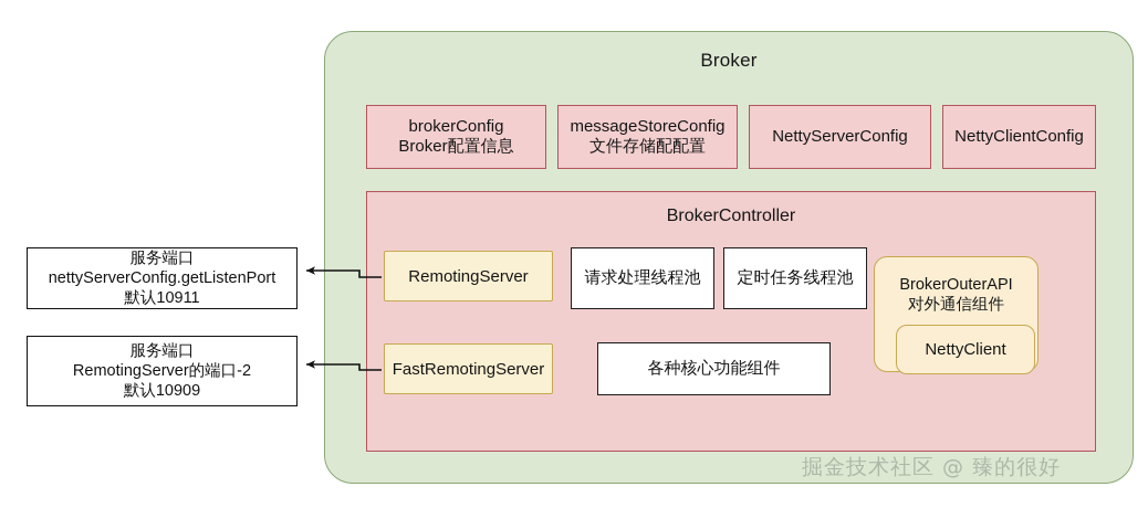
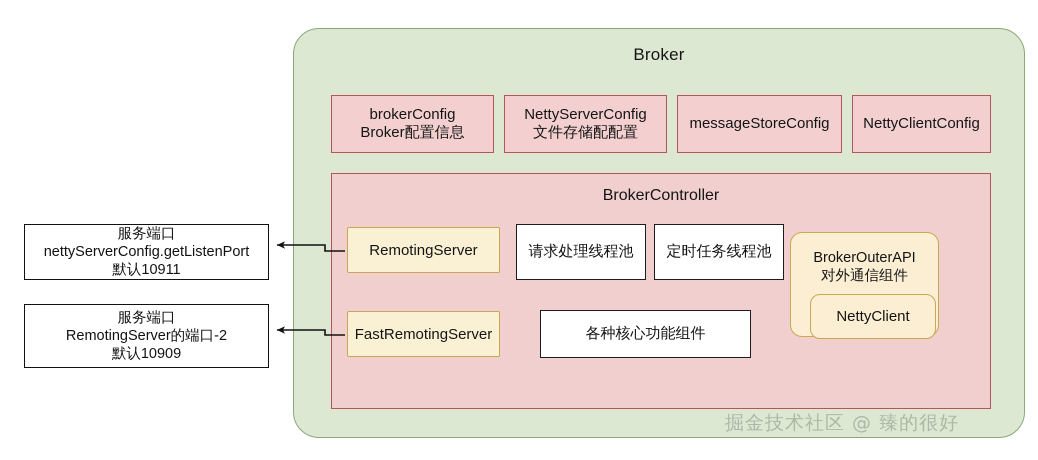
  Broker
  brokerConfig
  Broker配置信息
- messageStoreConfig
+ NettyServerConfig
  文件存储配配置
- NettyServerConfig
+ messageStoreConfig
  NettyClientConfig
  BrokerController
  RemotingServer
  FastRemotingServer
  请求处理线程池
  定时任务线程池
  各种核心功能组件
  BrokerOuterAPI
  对外通信组件
  NettyClient
  服务端口
  nettyServerConfig.getListenPort
  默认10911
  服务端口
  RemotingServer的端口-2
  默认10909
  掘金技术社区 @ 臻的很好
